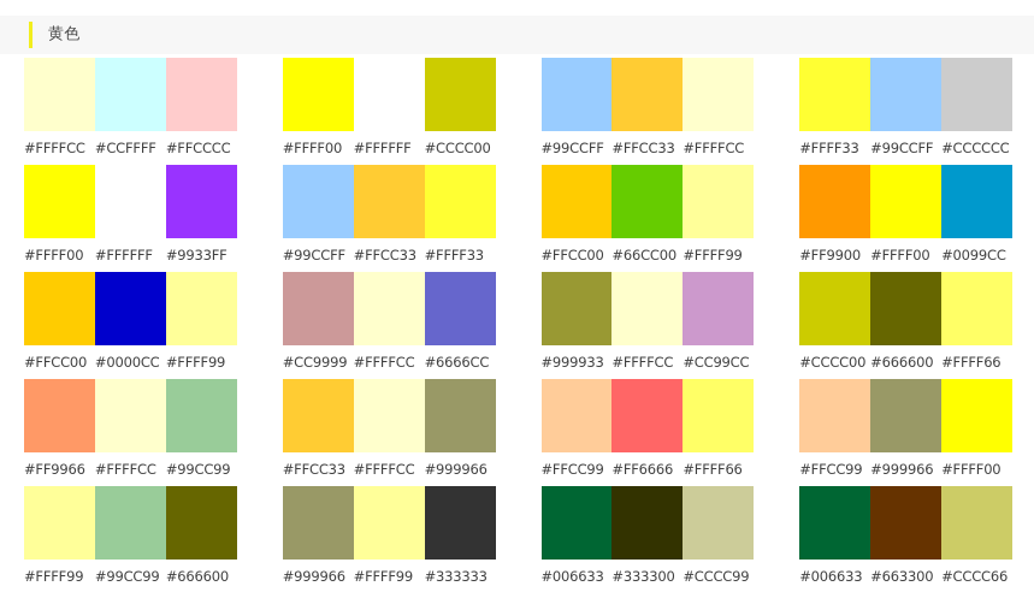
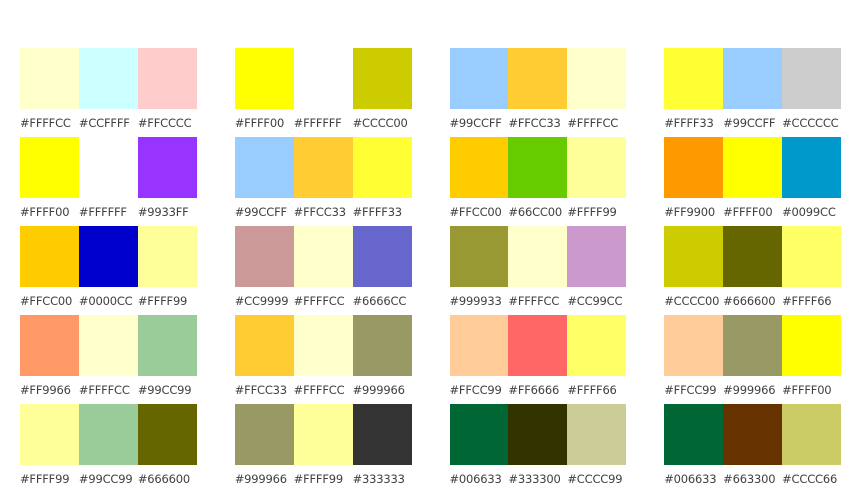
- 黄色
  #FFFFCC
  #CCFFFF
  #FFCCCC
  #FFFF00
  #FFFFFF
  #CCCC00
  #99CCFF
  #FFCC33
  #FFFFCC
  #FFFF33
  #99CCFF
  #CCCCCC
  #FFFF00
  #FFFFFF
  #9933FF
  #99CCFF
  #FFCC33
  #FFFF33
  #FFCC00
  #66CC00
  #FFFF99
  #FF9900
  #FFFF00
  #0099CC
  #FFCC00
  #0000CC
  #FFFF99
  #CC9999
  #FFFFCC
  #6666CC
  #999933
  #FFFFCC
  #CC99CC
  #CCCC00
  #666600
  #FFFF66
  #FF9966
  #FFFFCC
  #99CC99
  #FFCC33
  #FFFFCC
  #999966
  #FFCC99
  #FF6666
  #FFFF66
  #FFCC99
  #999966
  #FFFF00
  #FFFF99
  #99CC99
  #666600
  #999966
  #FFFF99
  #333333
  #006633
  #333300
  #CCCC99
  #006633
  #663300
  #CCCC66
